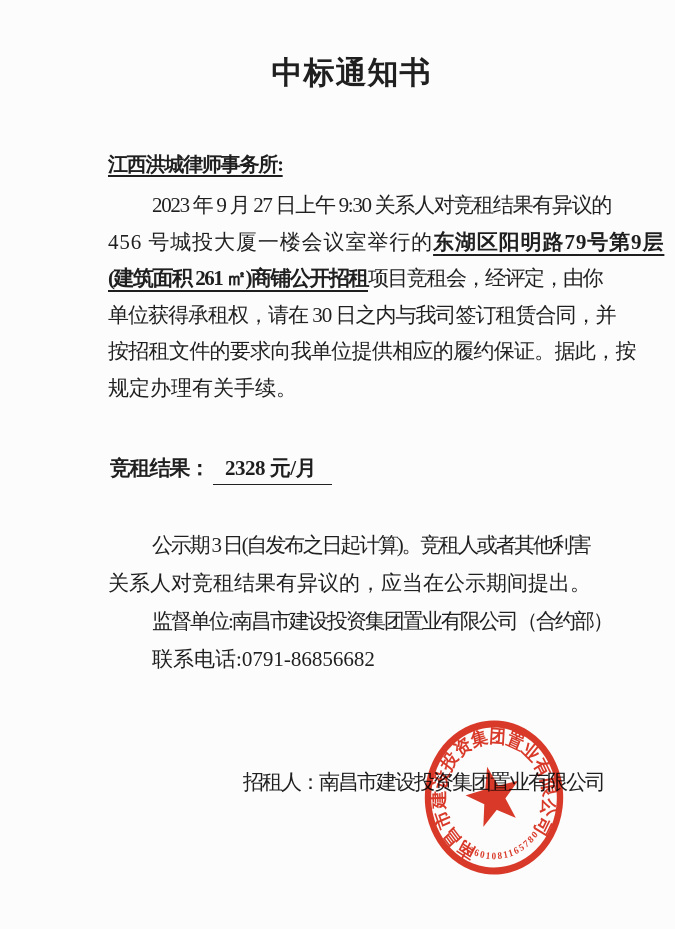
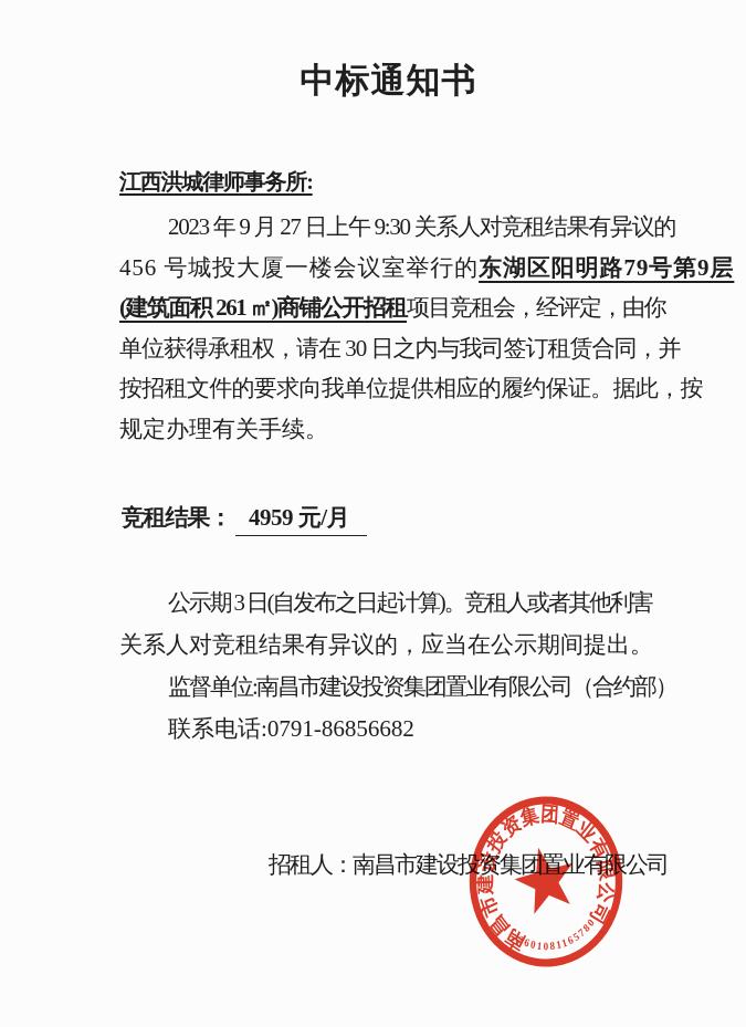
  中标通知书
  江西洪城律师事务所:
  2023 年 9 月 27 日上午 9:30 关系人对竞租结果有异议的
  456 号城投大厦一楼会议室举行的东湖区阳明路79号第9层
  (建筑面积 261 ㎡)商铺公开招租项目竞租会，经评定，由你
  单位获得承租权，请在 30 日之内与我司签订租赁合同，并
  按招租文件的要求向我单位提供相应的履约保证。据此，按
  规定办理有关手续。
- 竞租结果： 2328 元/月
+ 竞租结果： 4959 元/月
  公示期 3 日(自发布之日起计算)。竞租人或者其他利害
  关系人对竞租结果有异议的，应当在公示期间提出。
  监督单位:南昌市建设投资集团置业有限公司（合约部）
  联系电话:0791-86856682
  招租人：南昌市建设投资集团置业有公司
